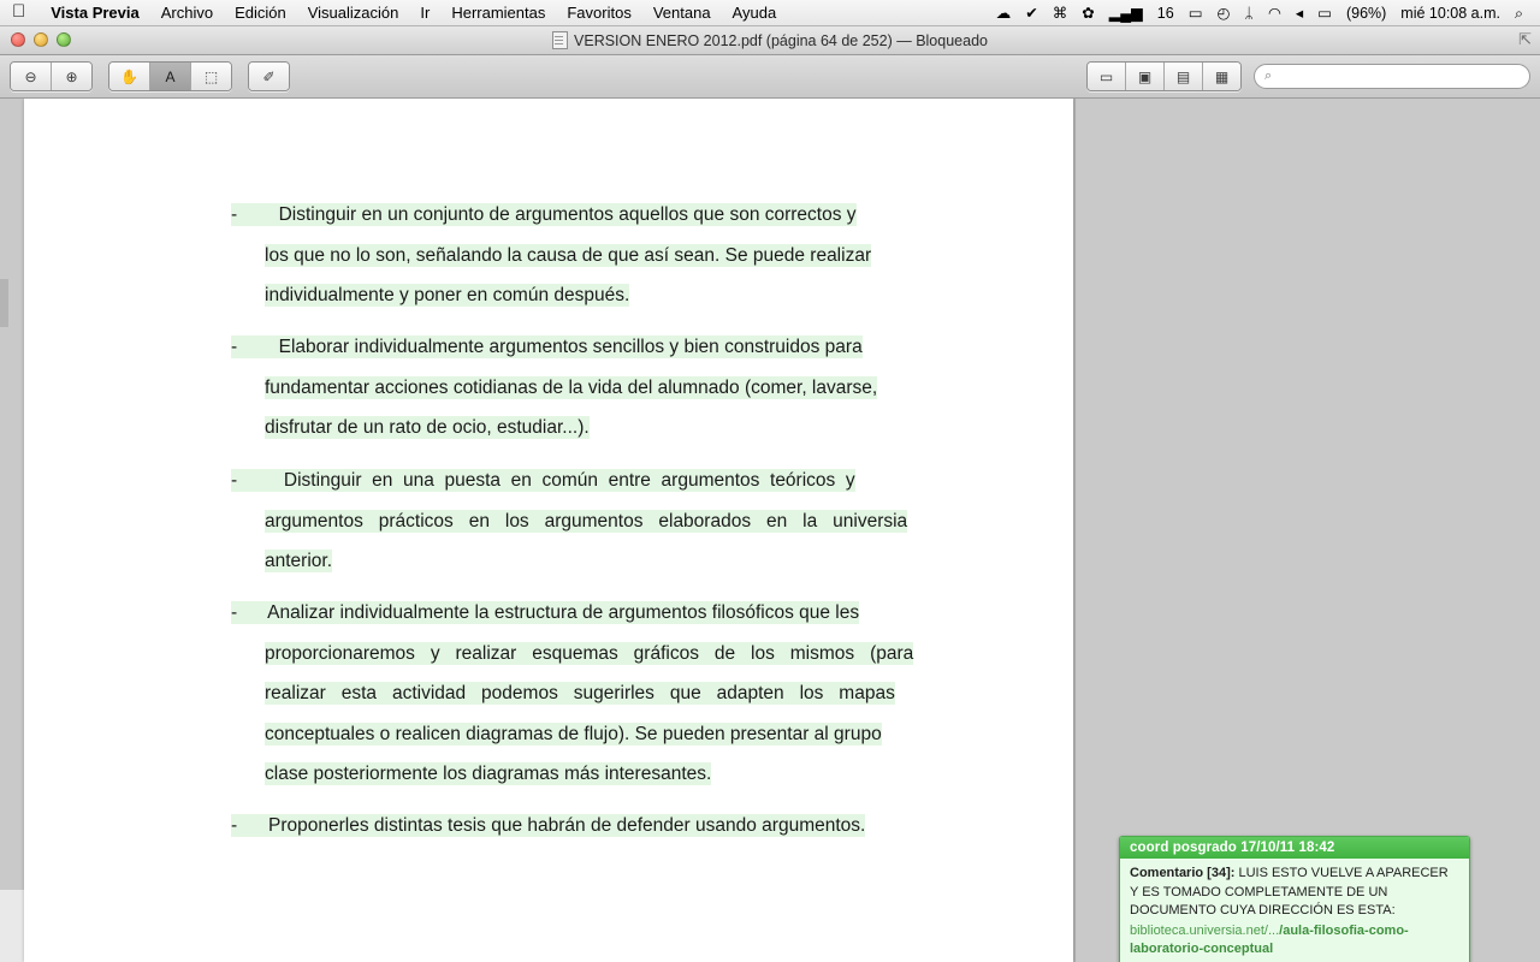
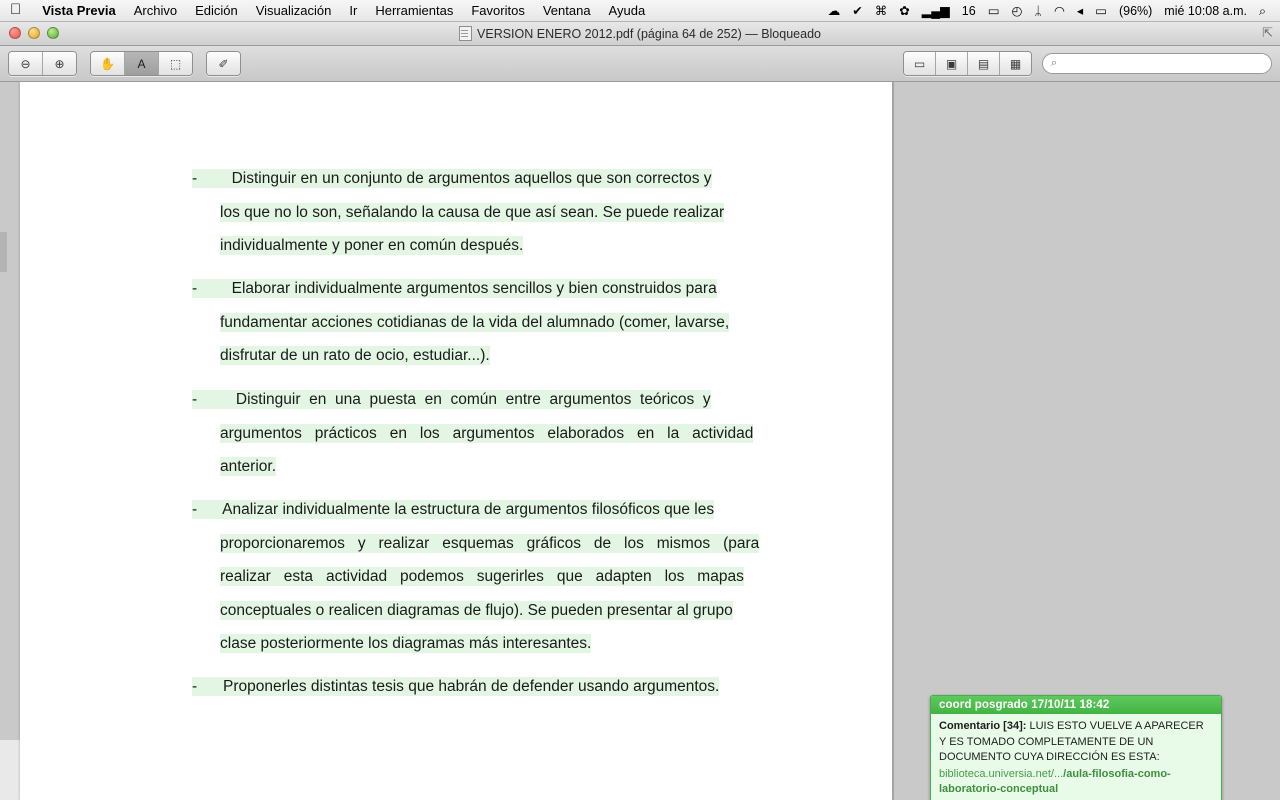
  
  Vista Previa
  Archivo
  Edición
  Visualización
  Ir
  Herramientas
  Favoritos
  Ventana
  Ayuda
  ☁
  ✔
  ⌘
  ✿
  ▂▄▆
  16
  ▭
  ◴
  ᛦ
  ◠
  ◂
  ▭
  (96%)
  mié 10:08 a.m.
  ⌕
  VERSION ENERO 2012.pdf (página 64 de 252) — Bloqueado
  ⇱
  ⊖
  ⊕
  ✋
  A
  ⬚
  ✐
  ▭
  ▣
  ▤
  ▦
  ⌕
  - Distinguir en un conjunto de argumentos aquellos que son correctos y
  los que no lo son, señalando la causa de que así sean. Se puede realizar
  individualmente y poner en común después.
  - Elaborar individualmente argumentos sencillos y bien construidos para
  fundamentar acciones cotidianas de la vida del alumnado (comer, lavarse,
  disfrutar de un rato de ocio, estudiar...).
  - Distinguir en una puesta en común entre argumentos teóricos y
- argumentos prácticos en los argumentos elaborados en la universia
+ argumentos prácticos en los argumentos elaborados en la actividad
  anterior.
  - Analizar individualmente la estructura de argumentos filosóficos que les
  proporcionaremos y realizar esquemas gráficos de los mismos (para
  realizar esta actividad podemos sugerirles que adapten los mapas
  conceptuales o realicen diagramas de flujo). Se pueden presentar al grupo
  clase posteriormente los diagramas más interesantes.
  - Proponerles distintas tesis que habrán de defender usando argumentos.
  coord posgrado 17/10/11 18:42
  Comentario [34]: LUIS ESTO VUELVE A APARECER Y ES TOMADO COMPLETAMENTE DE UN DOCUMENTO CUYA DIRECCIÓN ES ESTA:
  biblioteca.universia.net/.../aula-filosofia-como-laboratorio-conceptual
